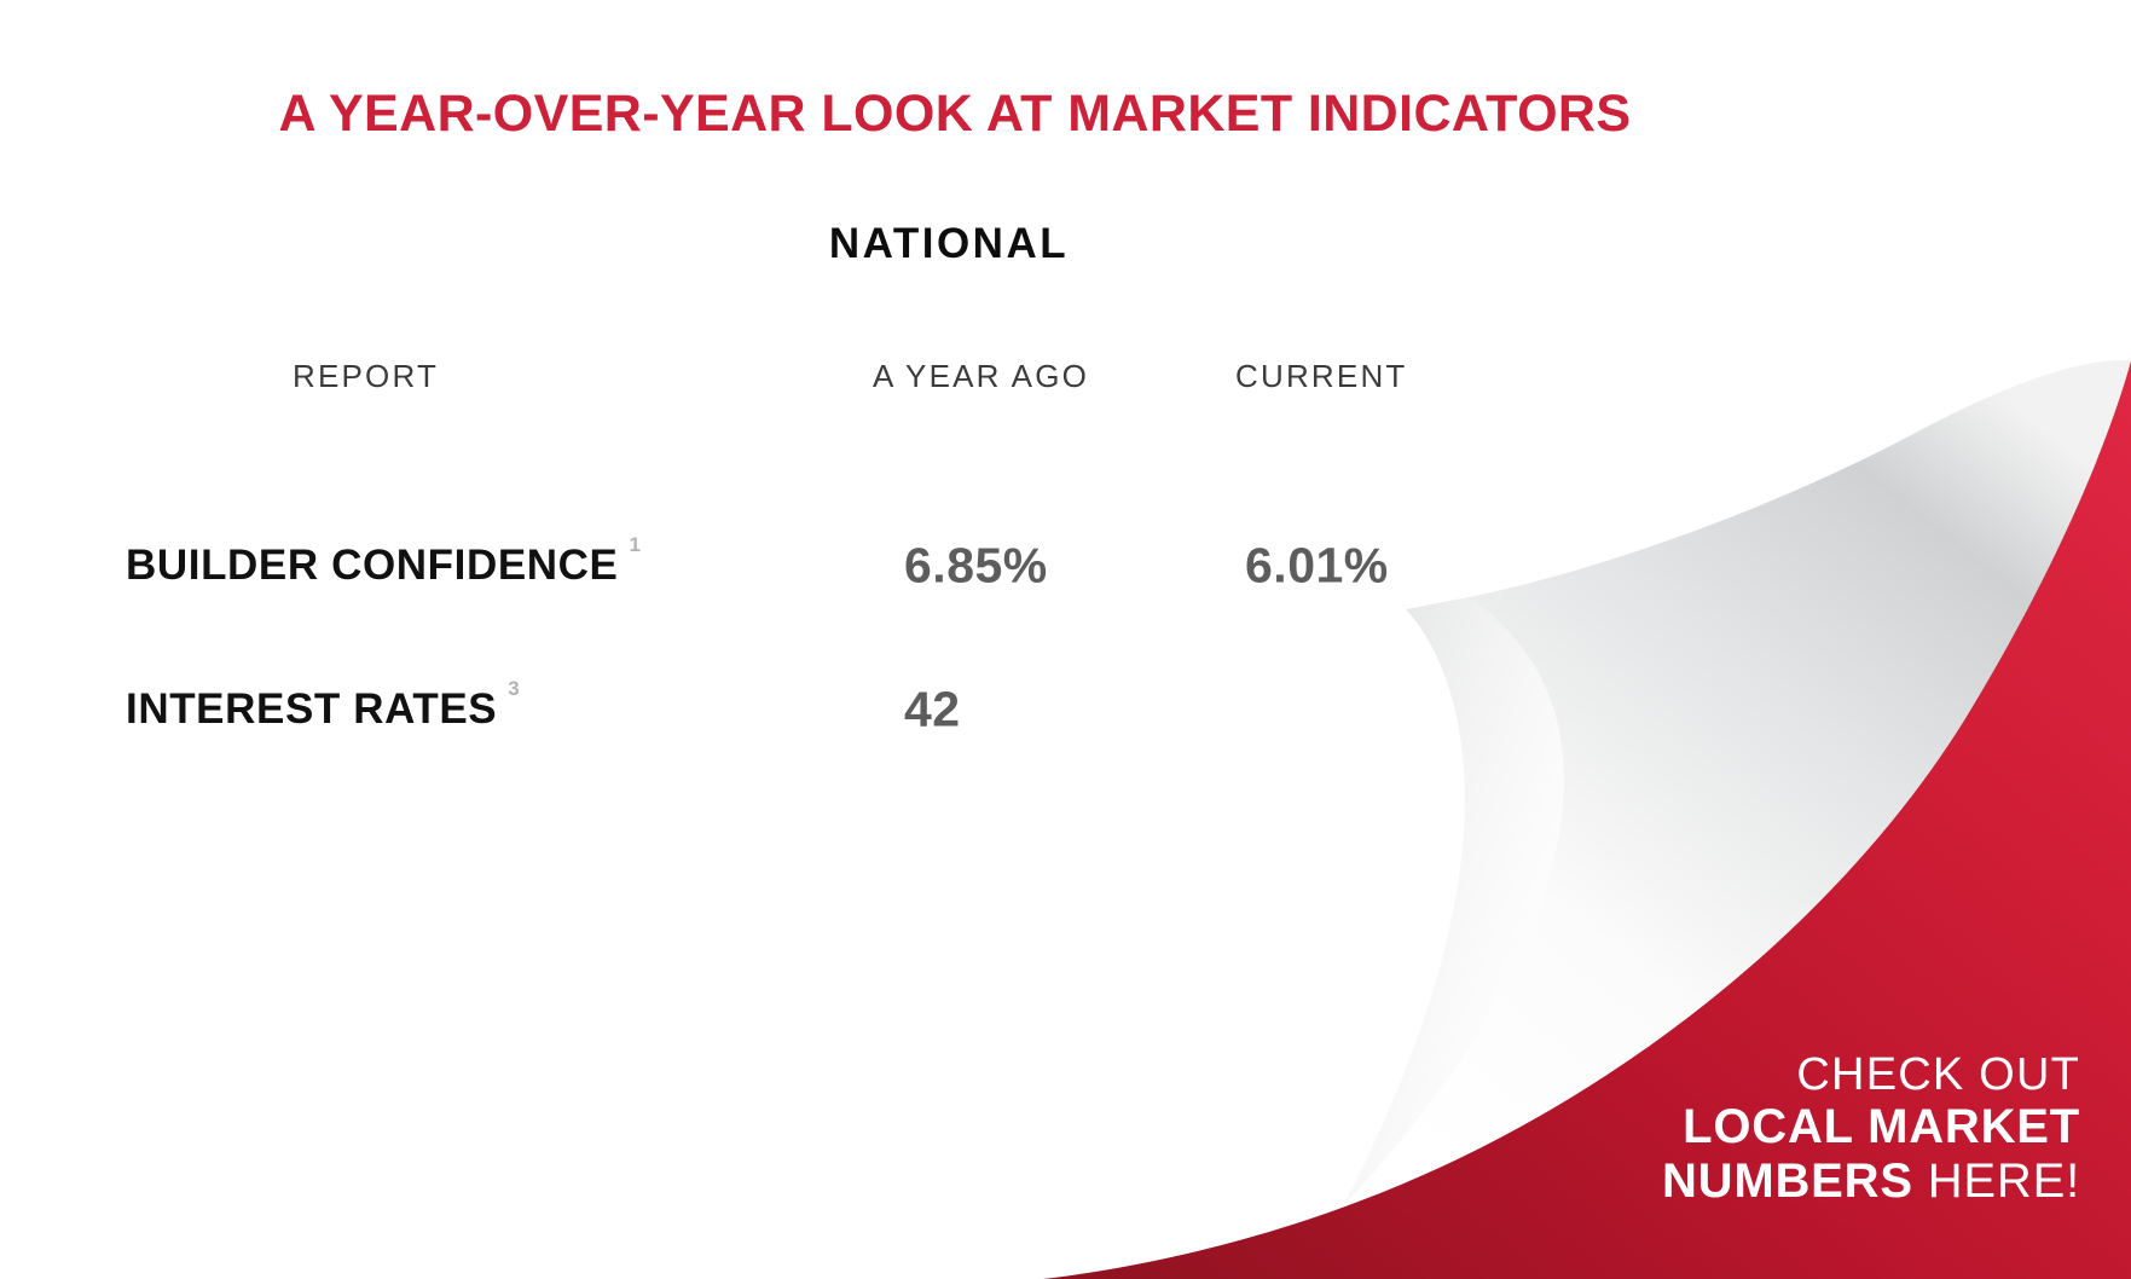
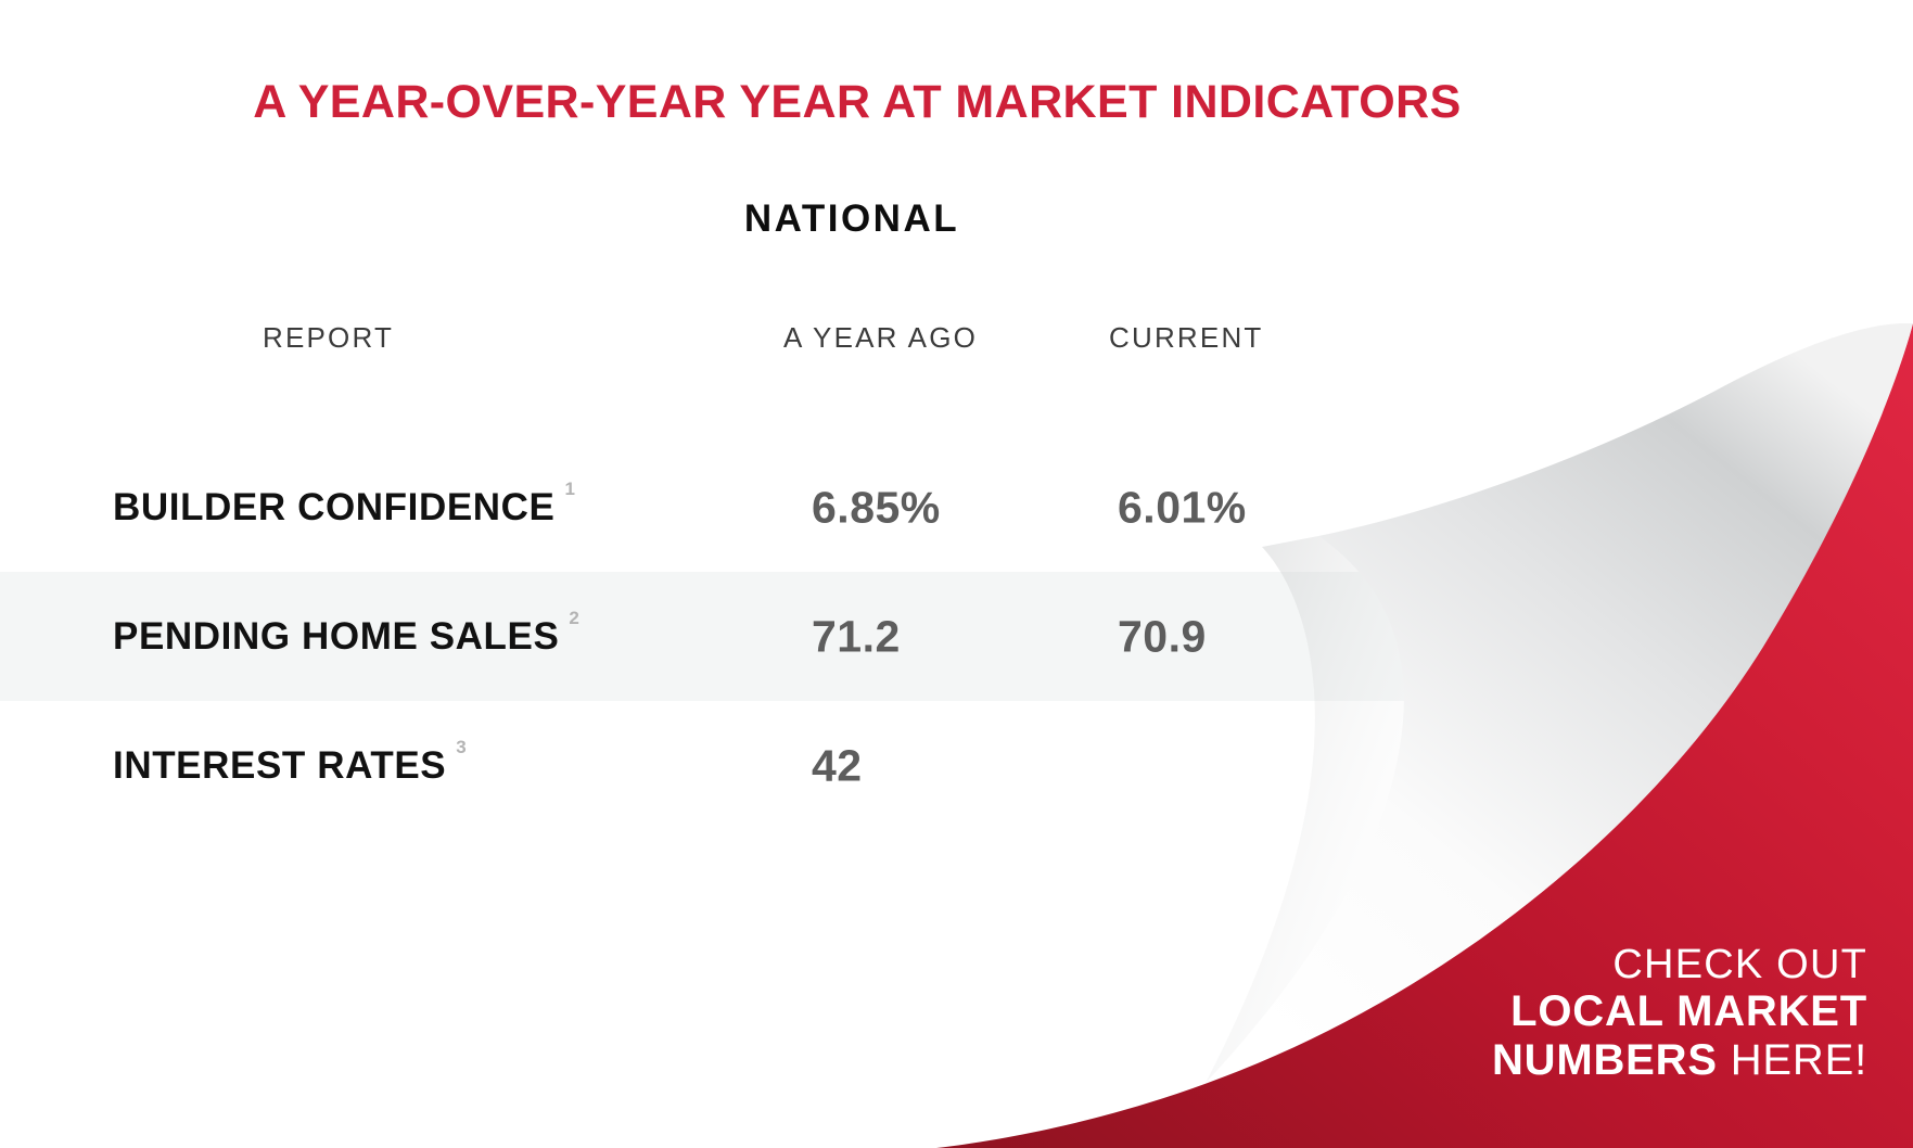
- A YEAR-OVER-YEAR LOOK AT MARKET INDICATORS
+ A YEAR-OVER-YEAR YEAR AT MARKET INDICATORS
  NATIONAL
  REPORT
  A YEAR AGO
  CURRENT
  BUILDER CONFIDENCE 1
  6.85%
  6.01%
+ PENDING HOME SALES 2
+ 71.2
+ 70.9
  INTEREST RATES 3
  42
  CHECK OUT
  LOCAL MARKET
  NUMBERS HERE!
